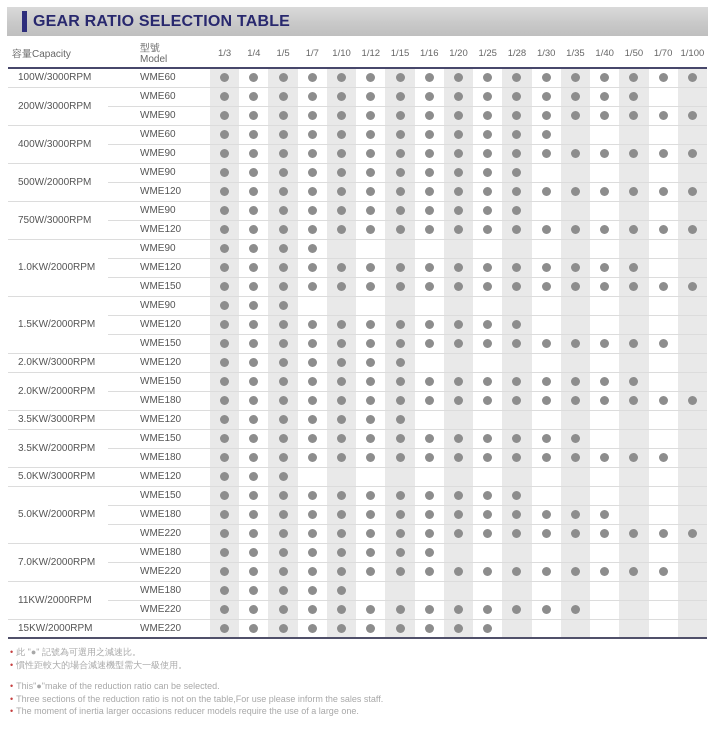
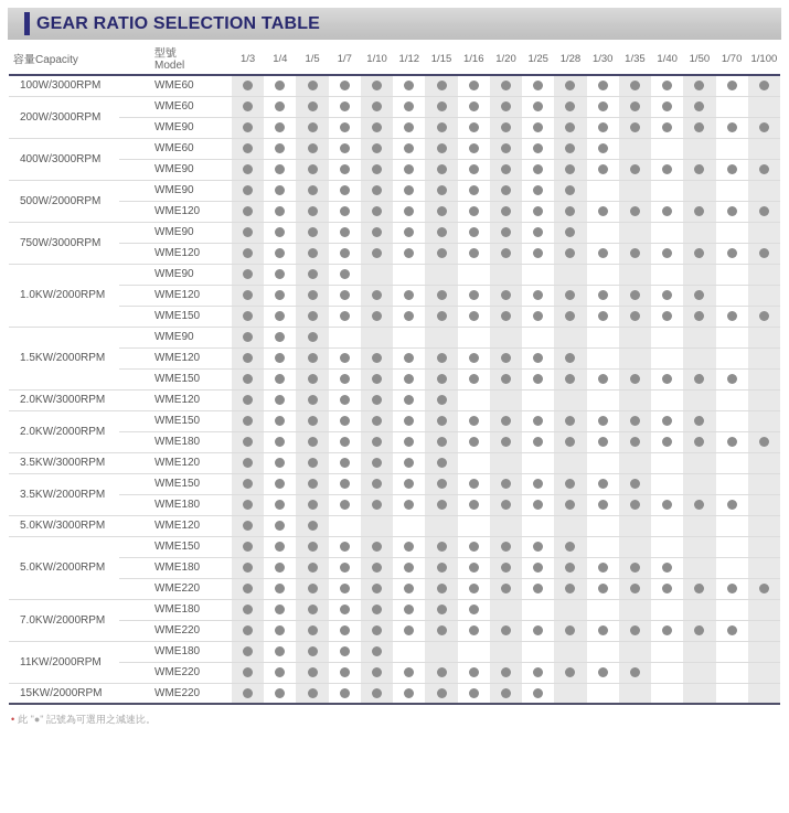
  GEAR RATIO SELECTION TABLE
  容量Capacity	型號 Model	1/3	1/4	1/5	1/7	1/10	1/12	1/15	1/16	1/20	1/25	1/28	1/30	1/35	1/40	1/50	1/70	1/100
  100W/3000RPM	WME60
  200W/3000RPM	WME60
  WME90
  400W/3000RPM	WME60
  WME90
  500W/2000RPM	WME90
  WME120
  750W/3000RPM	WME90
  WME120
  1.0KW/2000RPM	WME90
  WME120
  WME150
  1.5KW/2000RPM	WME90
  WME120
  WME150
  2.0KW/3000RPM	WME120
  2.0KW/2000RPM	WME150
  WME180
  3.5KW/3000RPM	WME120
  3.5KW/2000RPM	WME150
  WME180
  5.0KW/3000RPM	WME120
  5.0KW/2000RPM	WME150
  WME180
  WME220
  7.0KW/2000RPM	WME180
  WME220
  11KW/2000RPM	WME180
  WME220
  15KW/2000RPM	WME220
  • 此 "●" 記號為可選用之減速比。
- • 慣性距較大的場合減速機型需大一級使用。
- • This"●"make of the reduction ratio can be selected.
- • Three sections of the reduction ratio is not on the table,For use please inform the sales staff.
- • The moment of inertia larger occasions reducer models require the use of a large one.
